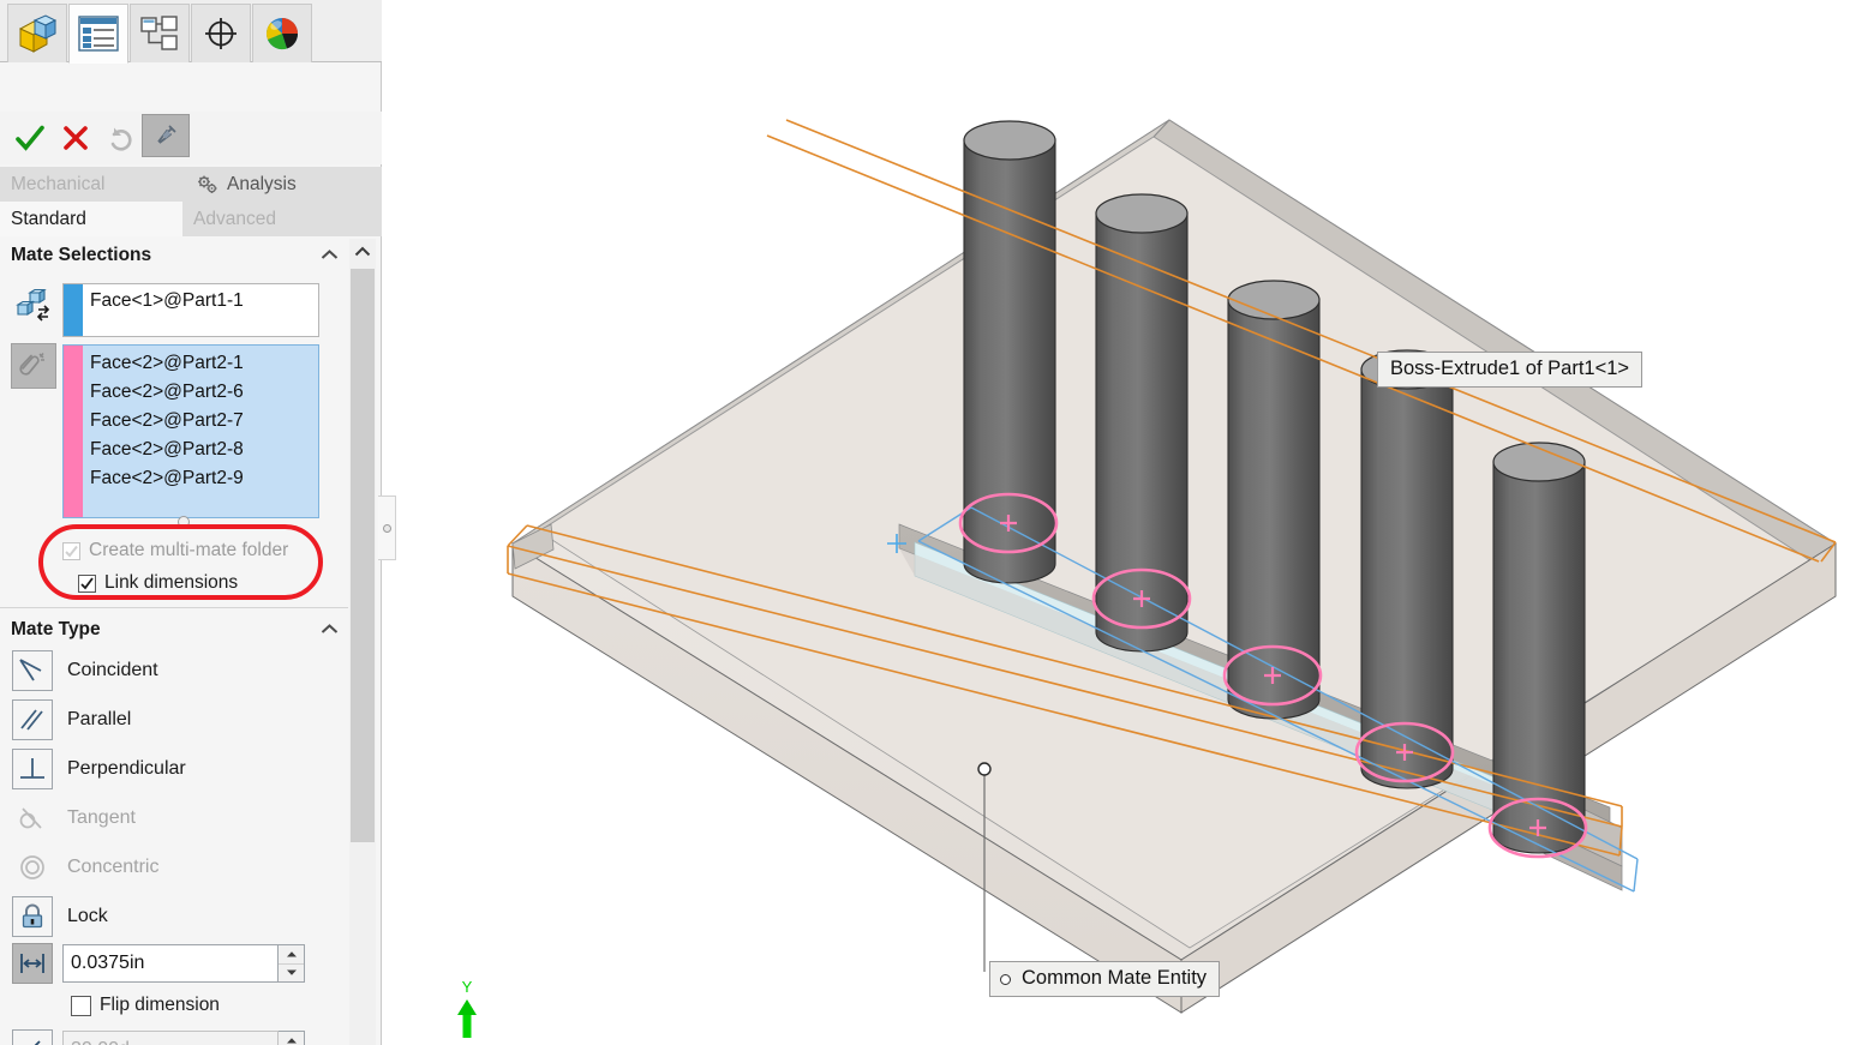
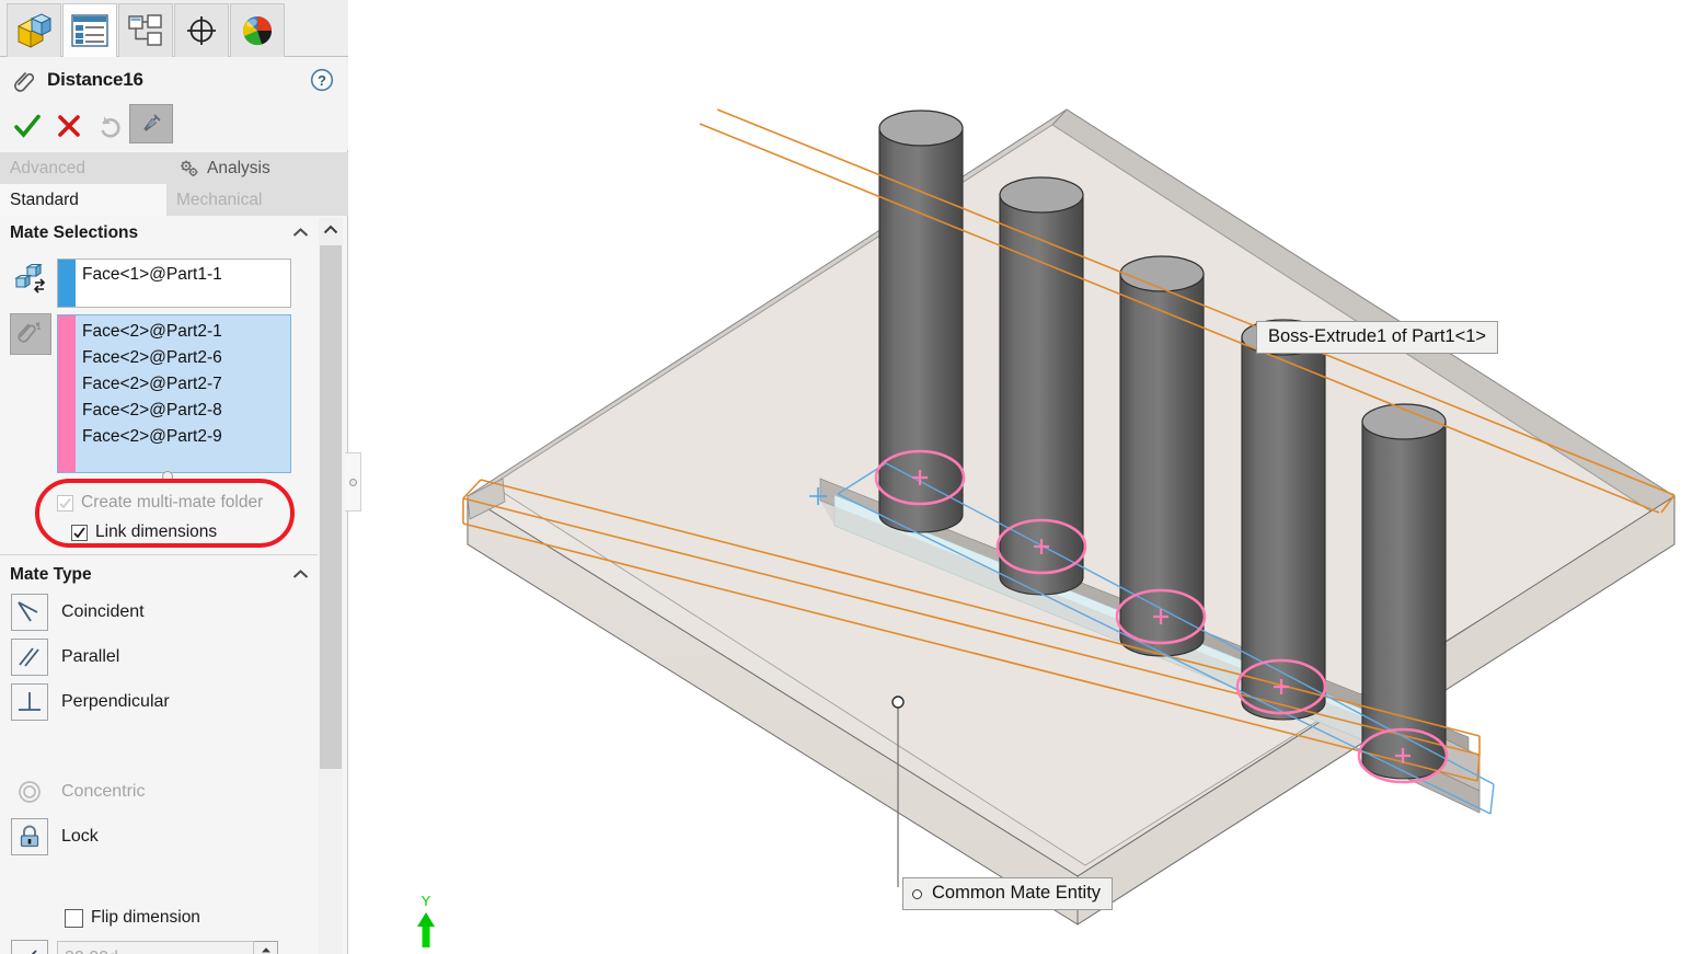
+ Distance16
+ ?
- Mechanical
+ Advanced
  Analysis
  Standard
- Advanced
+ Mechanical
  Mate Selections
  Face<1>@Part1-1
  Face<2>@Part2-1
  Face<2>@Part2-6
  Face<2>@Part2-7
  Face<2>@Part2-8
  Face<2>@Part2-9
  Create multi-mate folder
  Link dimensions
  Mate Type
  Coincident
  Parallel
  Perpendicular
- Tangent
  Concentric
  Lock
- 0.0375in
  Flip dimension
  Boss-Extrude1 of Part1<1>
  Common Mate Entity
  Y
